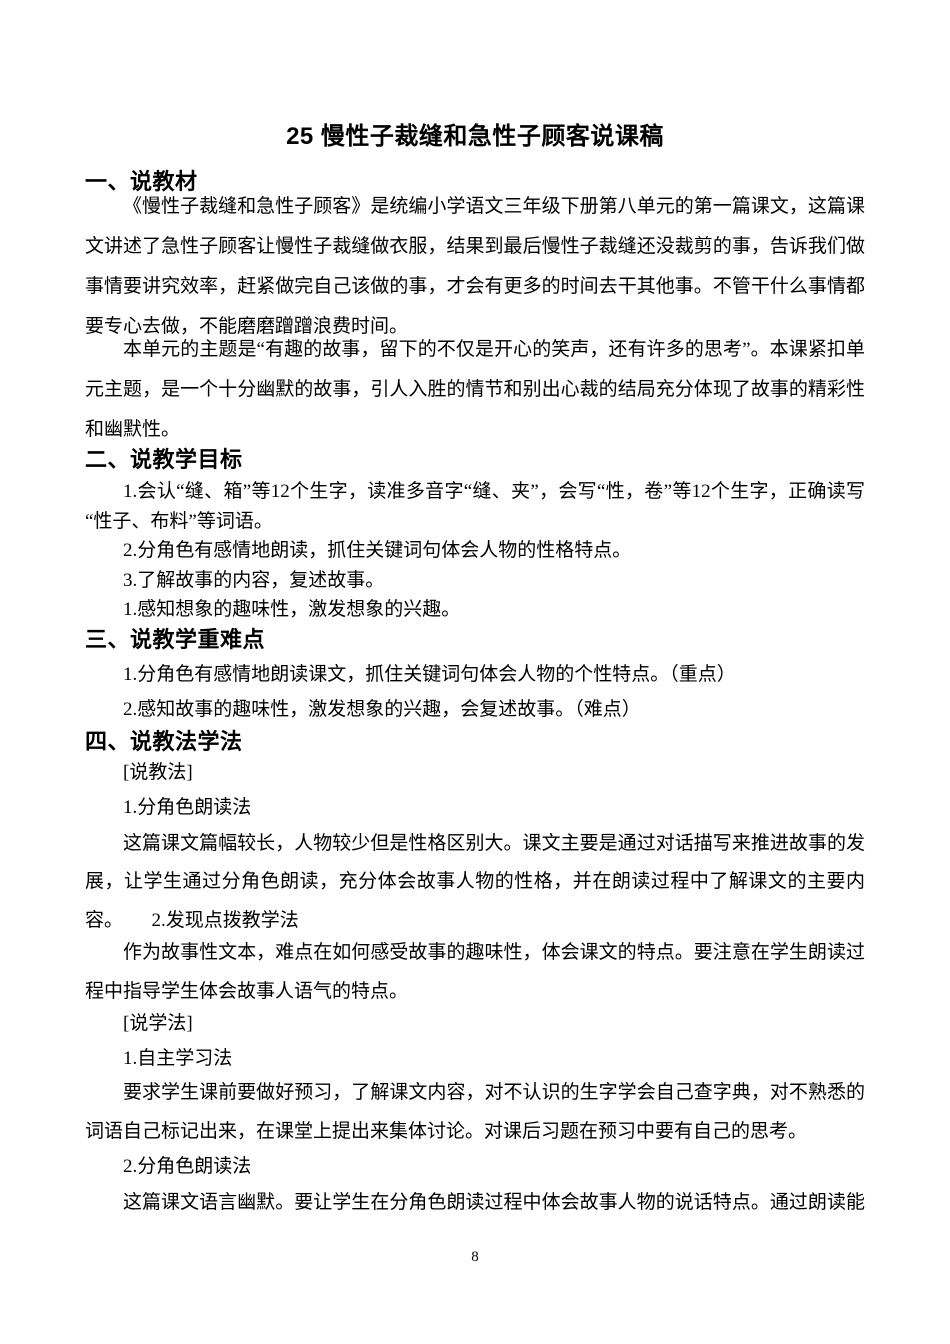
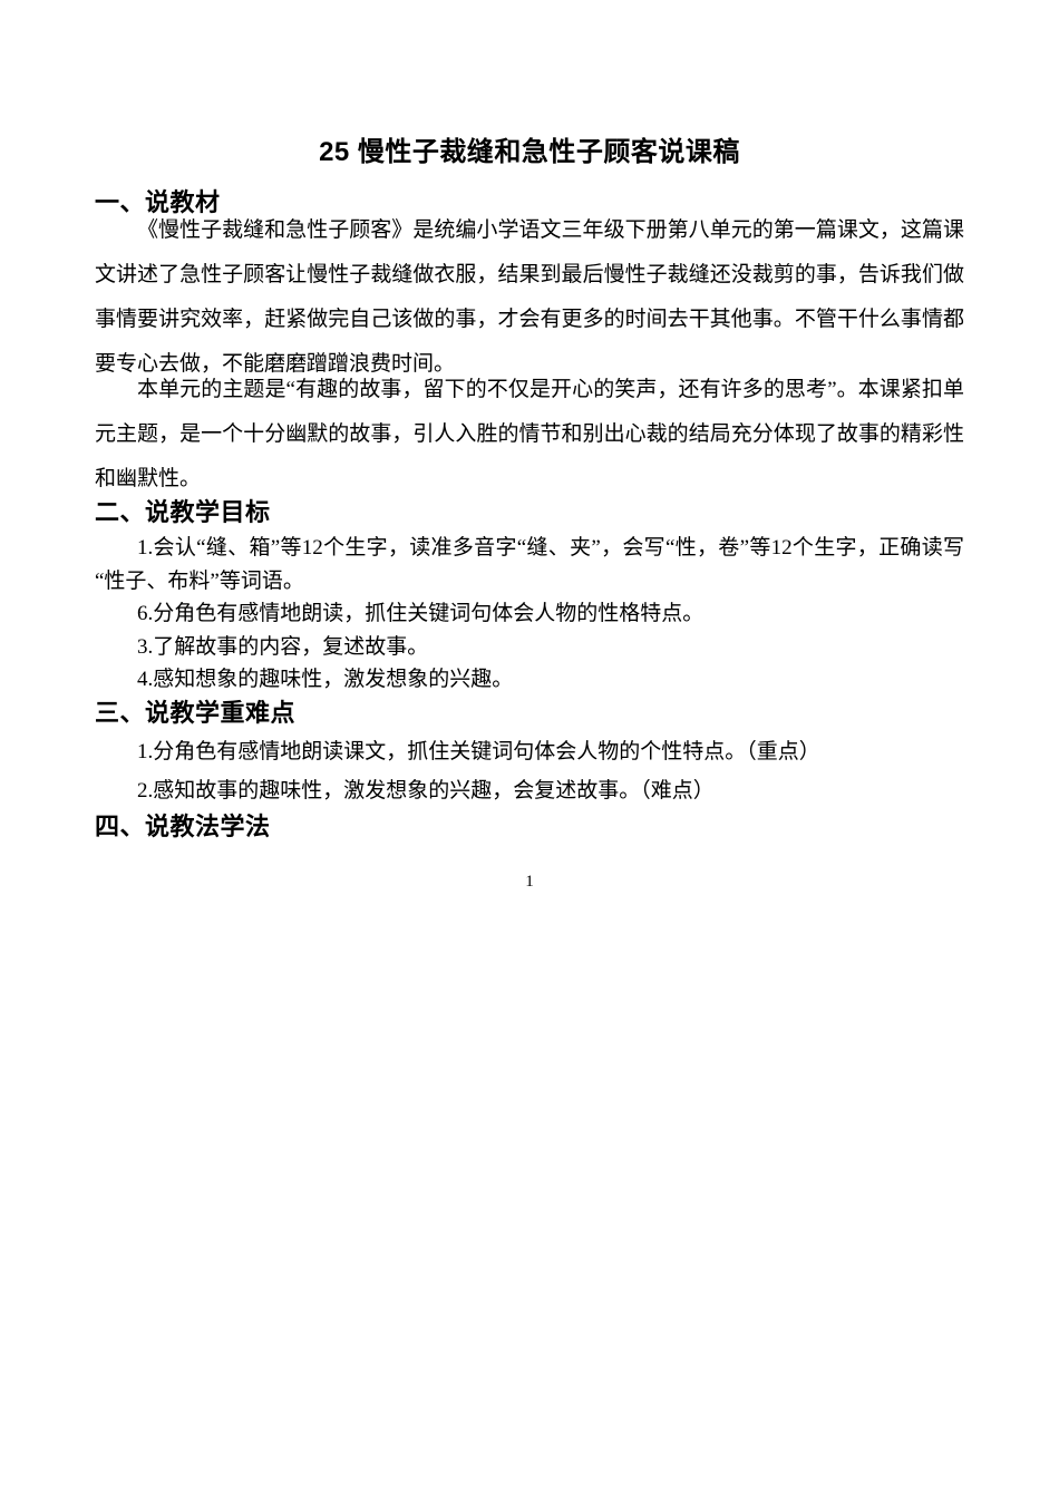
  25 慢性子裁缝和急性子顾客说课稿
  一、说教材
  《慢性子裁缝和急性子顾客》是统编小学语文三年级下册第八单元的第一篇课文，这篇课文讲述了急性子顾客让慢性子裁缝做衣服，结果到最后慢性子裁缝还没裁剪的事，告诉我们做事情要讲究效率，赶紧做完自己该做的事，才会有更多的时间去干其他事。不管干什么事情都要专心去做，不能磨磨蹭蹭浪费时间。
  本单元的主题是“有趣的故事，留下的不仅是开心的笑声，还有许多的思考”。本课紧扣单元主题，是一个十分幽默的故事，引人入胜的情节和别出心裁的结局充分体现了故事的精彩性和幽默性。
  二、说教学目标
  1.会认“缝、箱”等12个生字，读准多音字“缝、夹”，会写“性，卷”等12个生字，正确读写“性子、布料”等词语。
- 2.分角色有感情地朗读，抓住关键词句体会人物的性格特点。
+ 6.分角色有感情地朗读，抓住关键词句体会人物的性格特点。
  3.了解故事的内容，复述故事。
- 1.感知想象的趣味性，激发想象的兴趣。
+ 4.感知想象的趣味性，激发想象的兴趣。
  三、说教学重难点
  1.分角色有感情地朗读课文，抓住关键词句体会人物的个性特点。（重点）
  2.感知故事的趣味性，激发想象的兴趣，会复述故事。（难点）
  四、说教法学法
- [说教法]
- 1.分角色朗读法
- 这篇课文篇幅较长，人物较少但是性格区别大。课文主要是通过对话描写来推进故事的发展，让学生通过分角色朗读，充分体会故事人物的性格，并在朗读过程中了解课文的主要内容。 2.发现点拨教学法
- 作为故事性文本，难点在如何感受故事的趣味性，体会课文的特点。要注意在学生朗读过程中指导学生体会故事人语气的特点。
- [说学法]
- 1.自主学习法
- 要求学生课前要做好预习，了解课文内容，对不认识的生字学会自己查字典，对不熟悉的词语自己标记出来，在课堂上提出来集体讨论。对课后习题在预习中要有自己的思考。
- 2.分角色朗读法
- 这篇课文语言幽默。要让学生在分角色朗读过程中体会故事人物的说话特点。通过朗读能
- 8
+ 1
